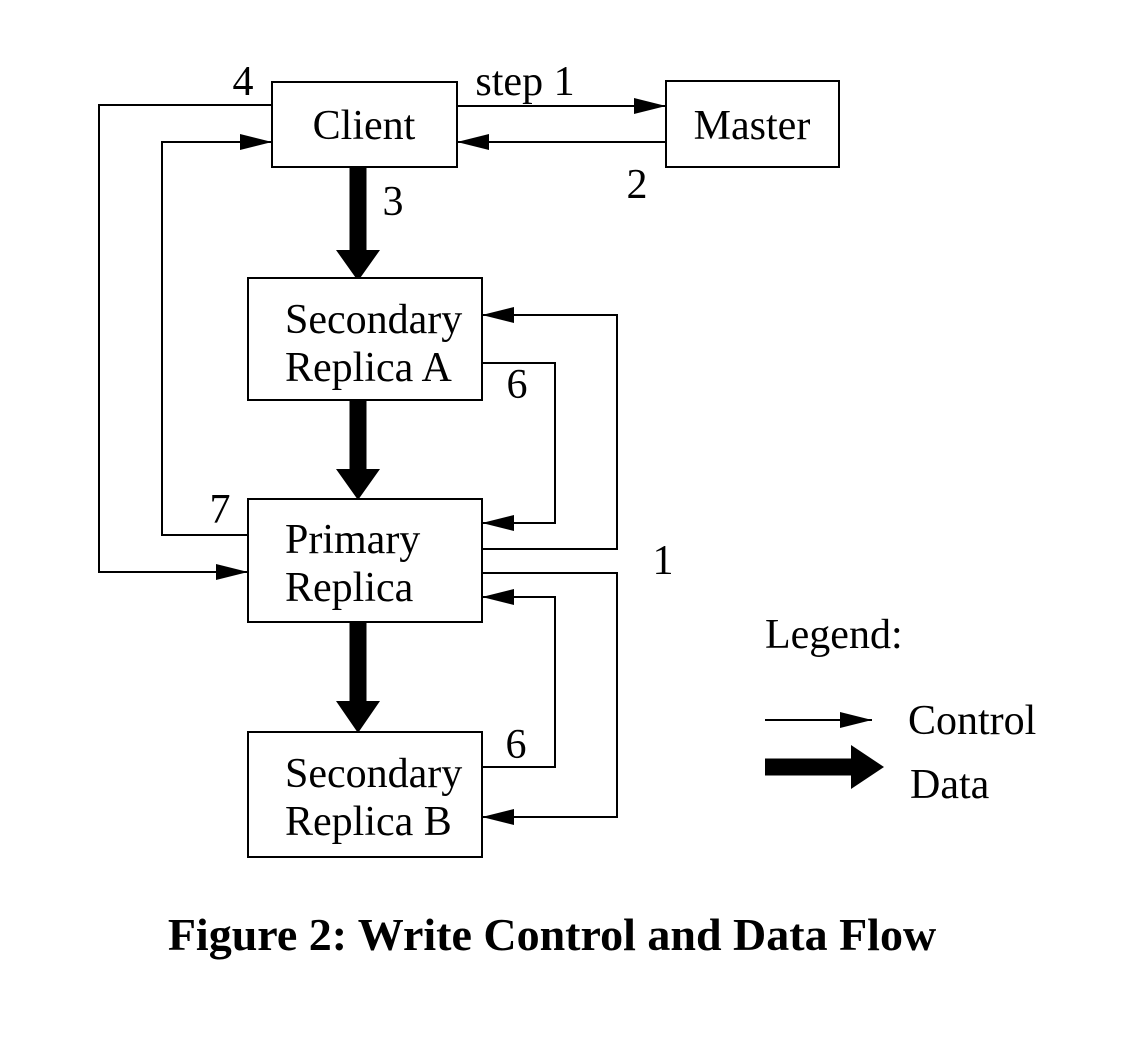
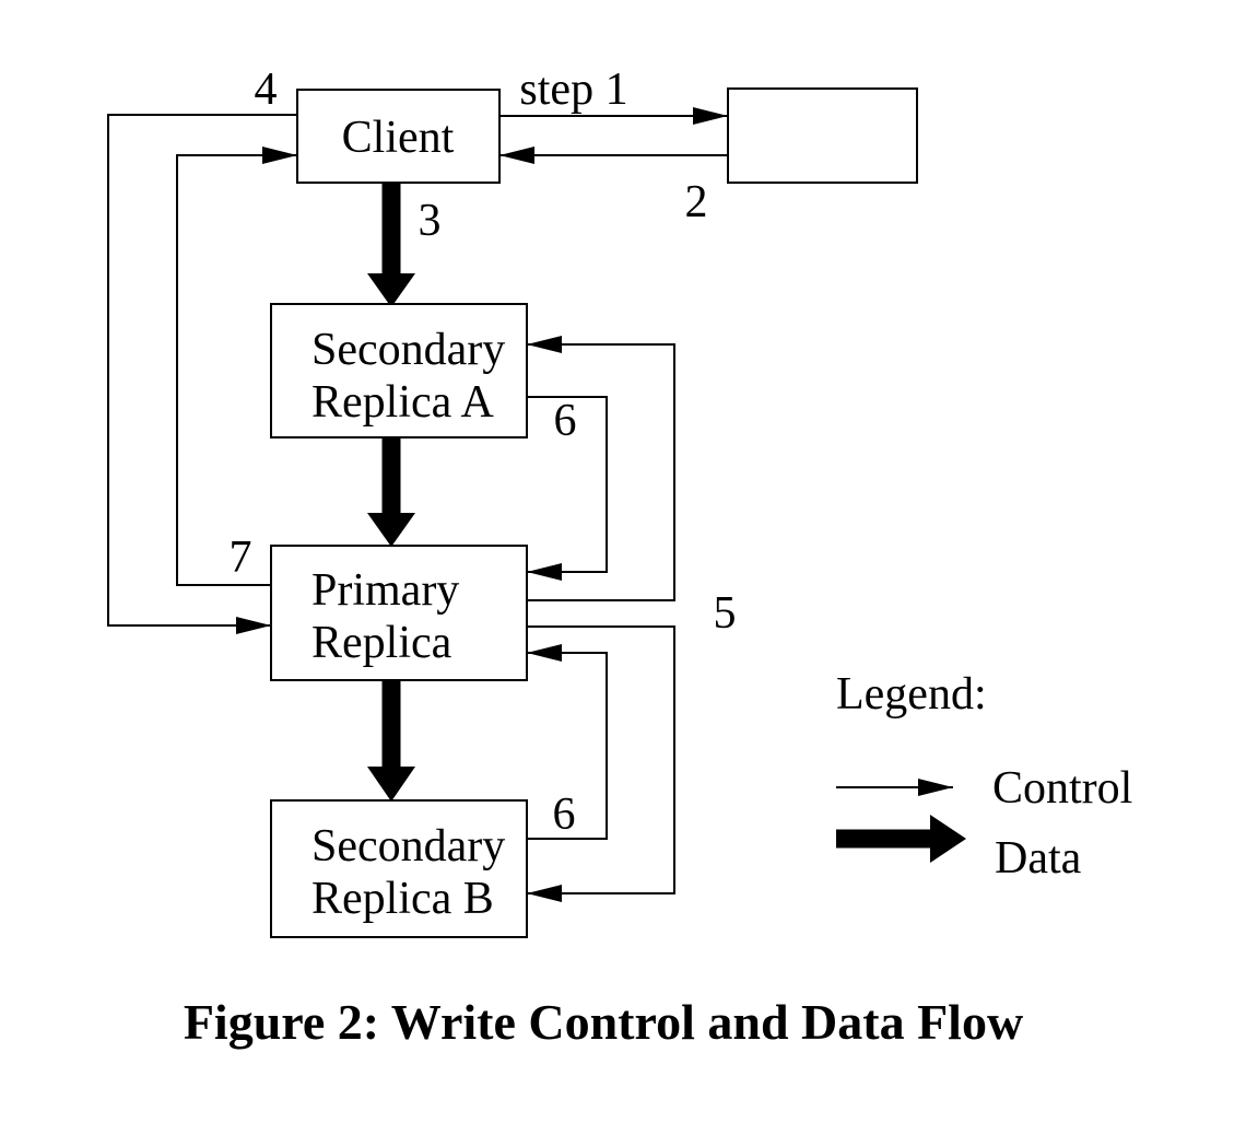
  Client
- Master
  Secondary
  Replica A
  Primary
  Replica
  Secondary
  Replica B
  step 1
  2
  3
  4
- 1
+ 5
  6
  6
  7
  Legend:
  Control
  Data
  Figure 2: Write Control and Data Flow
